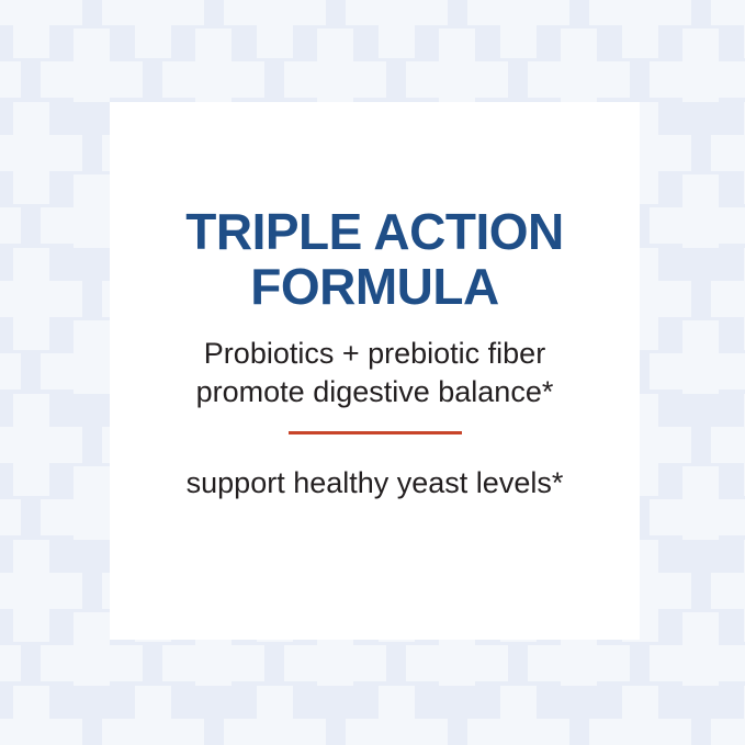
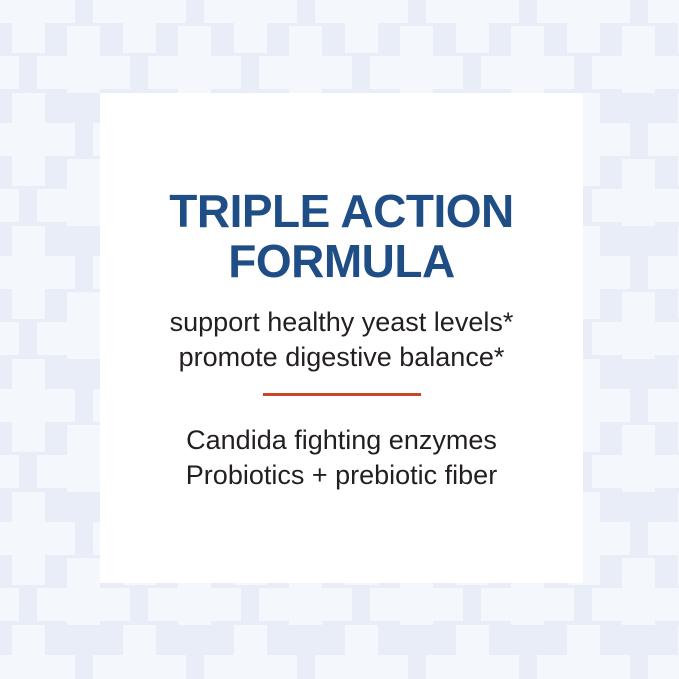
  TRIPLE ACTION
  FORMULA
- Probiotics + prebiotic fiber
+ support healthy yeast levels*
  promote digestive balance*
+ Candida fighting enzymes
- support healthy yeast levels*
+ Probiotics + prebiotic fiber
